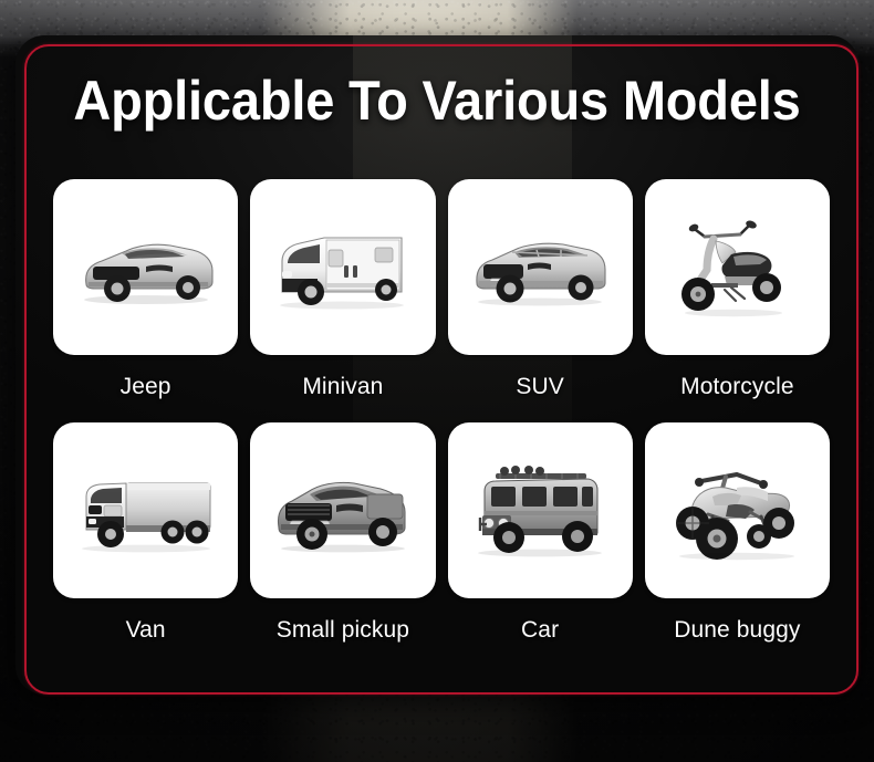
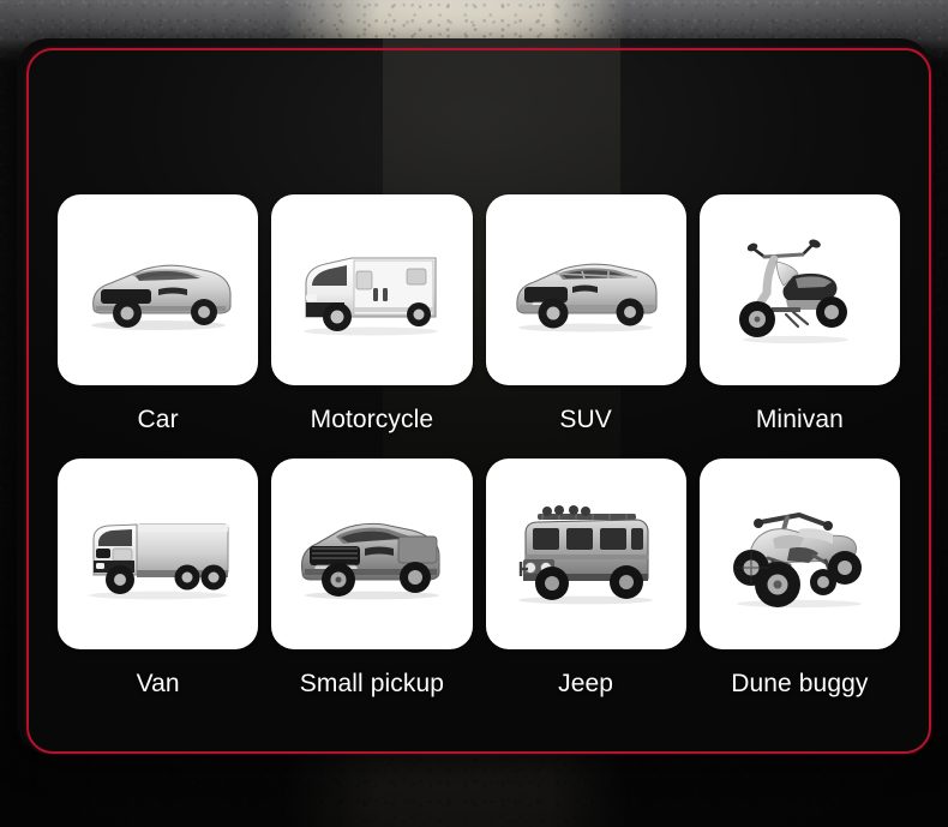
- Applicable To Various Models
- Jeep
+ Car
- Minivan
+ Motorcycle
  SUV
- Motorcycle
+ Minivan
  Van
  Small pickup
- Car
+ Jeep
  Dune buggy
